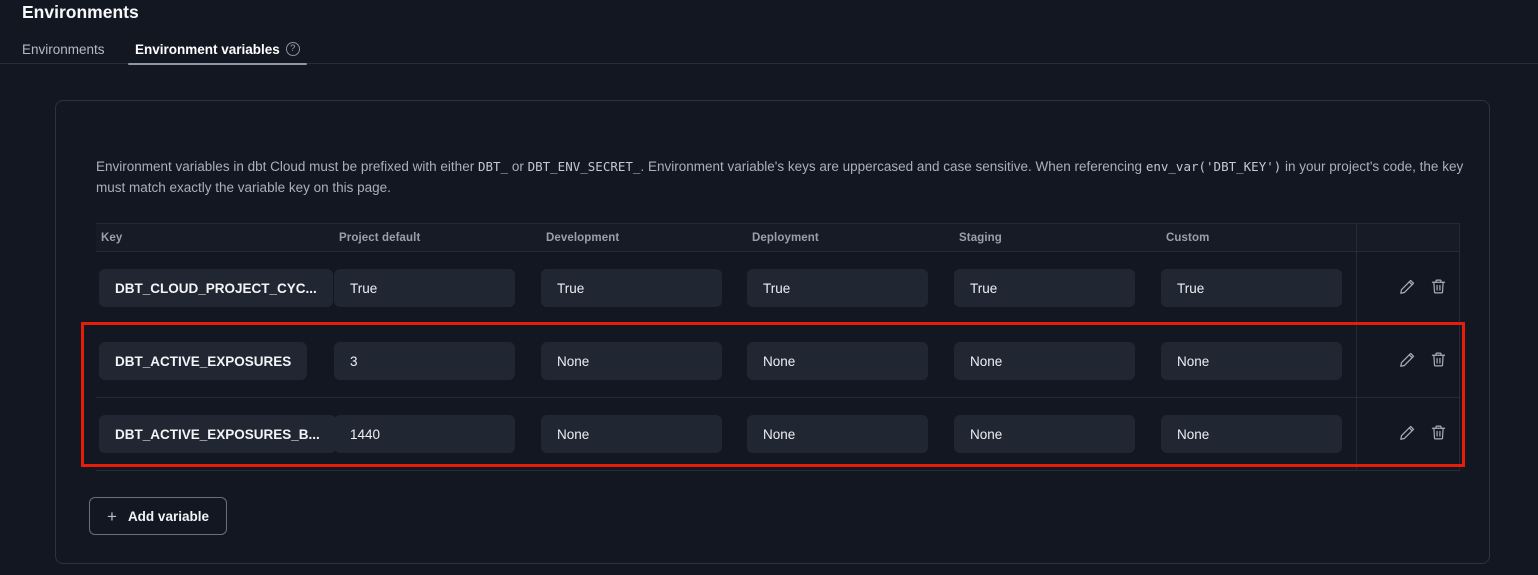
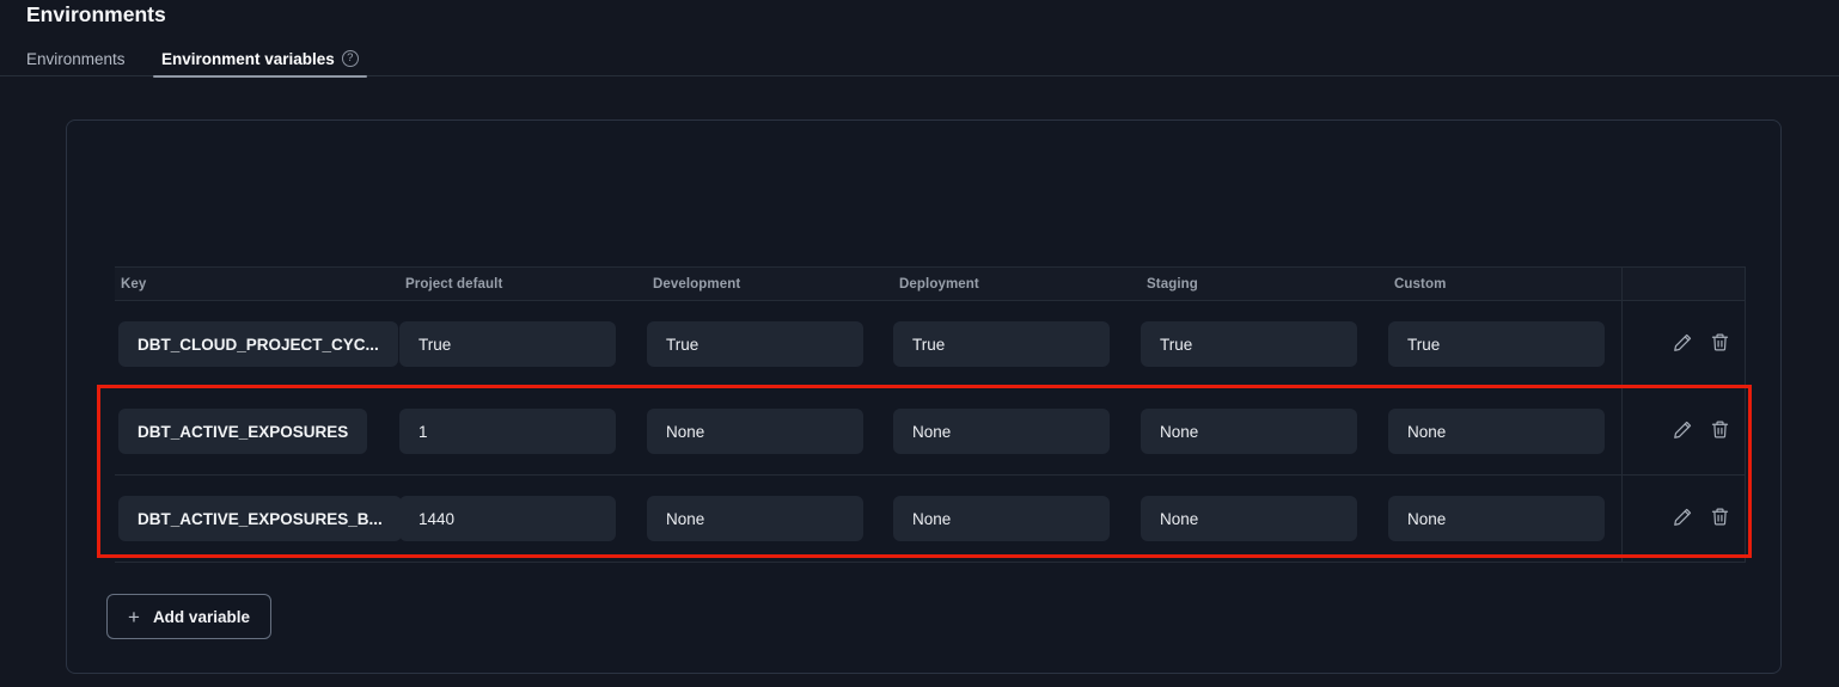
  Environments
  Environments
  Environment variables
  ?
- Environment variables in dbt Cloud must be prefixed with either DBT_ or DBT_ENV_SECRET_. Environment variable's keys are uppercased and case sensitive. When referencing env_var('DBT_KEY') in your project's code, the key must match exactly the variable key on this page.
  Key
  Project default
  Development
  Deployment
  Staging
  Custom
  DBT_CLOUD_PROJECT_CYC...
  True
  True
  True
  True
  True
  DBT_ACTIVE_EXPOSURES
- 3
+ 1
  None
  None
  None
  None
  DBT_ACTIVE_EXPOSURES_B...
  1440
  None
  None
  None
  None
  +
  Add variable
